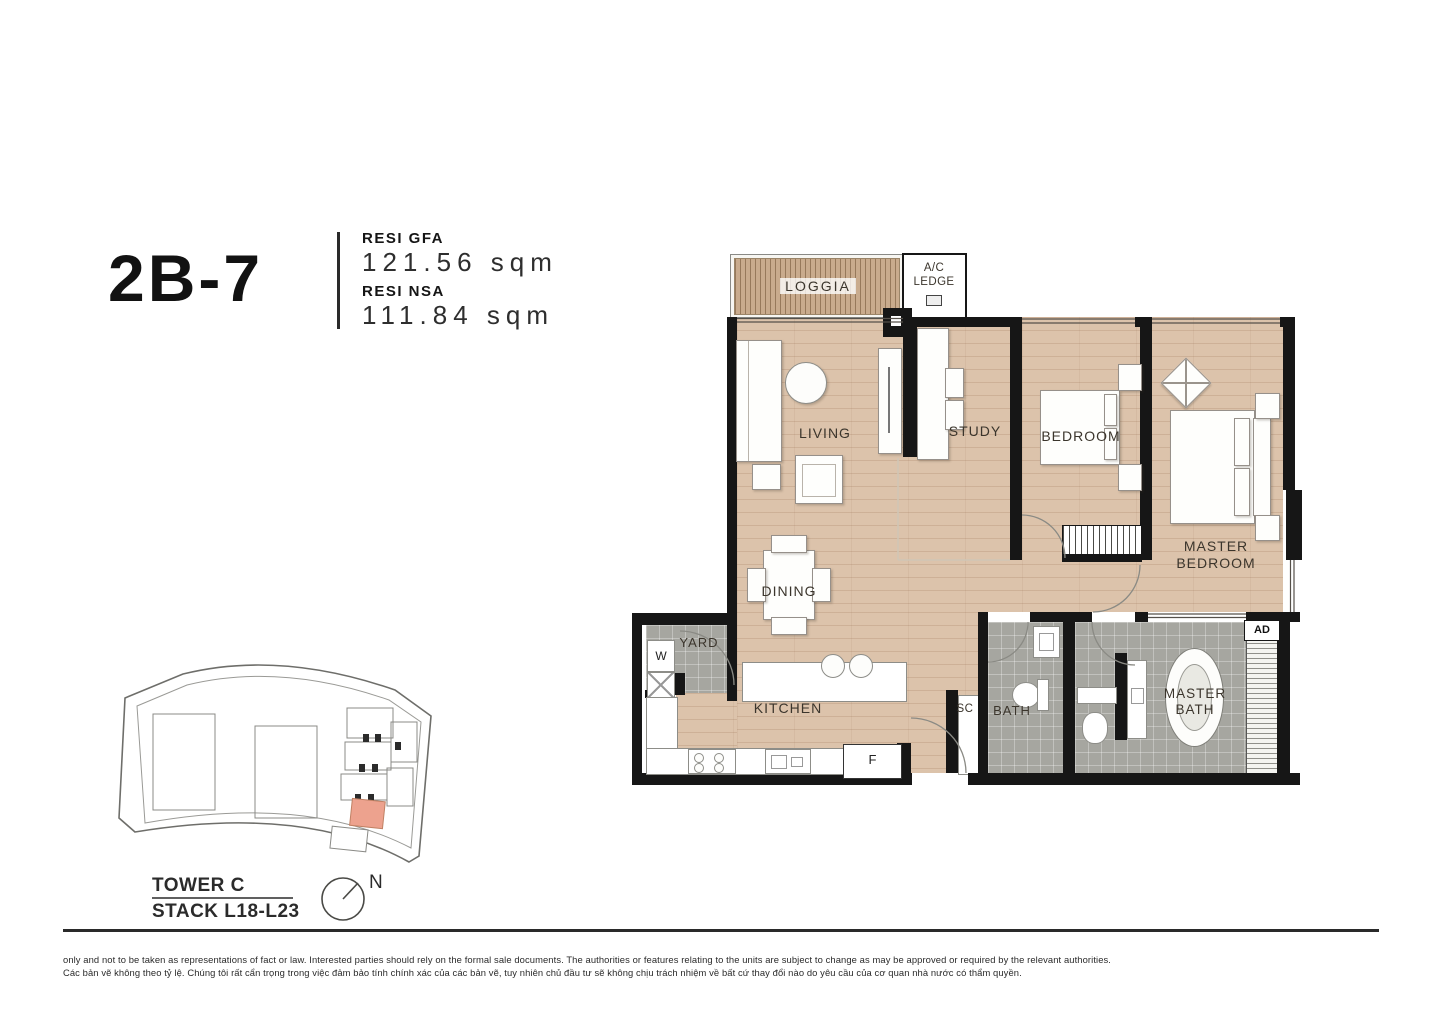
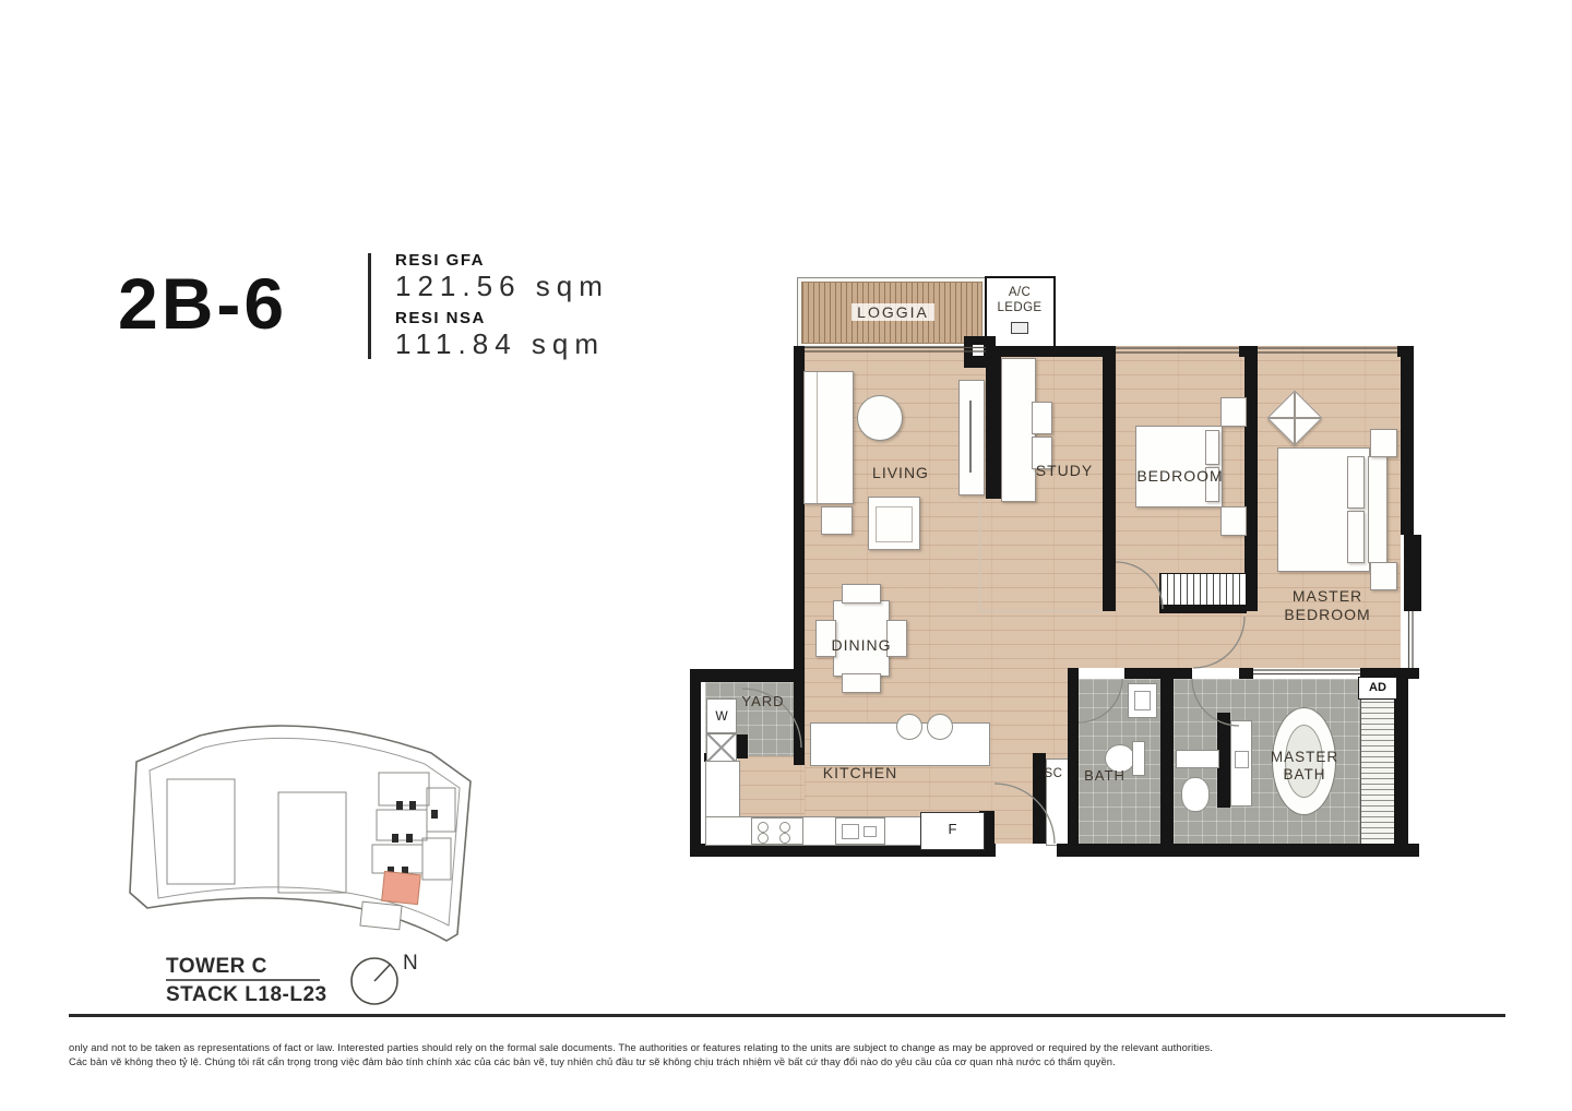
- 2B-7
+ 2B-6
  RESI GFA
  121.56 sqm
  RESI NSA
  111.84 sqm
  LOGGIA
  A/C LEDGE
  LIVING
  STUDY
  BEDROOM
  MASTER BEDROOM
  DINING
  W
  YARD
  F
  KITCHEN
  BATH
  MASTER BATH
  SC
  AD
  TOWER C
  STACK L18-L23
  N
  only and not to be taken as representations of fact or law. Interested parties should rely on the formal sale documents. The authorities or features relating to the units are subject to change as may be approved or required by the relevant authorities.
  Các bản vẽ không theo tỷ lệ. Chúng tôi rất cẩn trọng trong việc đảm bảo tính chính xác của các bản vẽ, tuy nhiên chủ đầu tư sẽ không chịu trách nhiệm về bất cứ thay đổi nào do yêu cầu của cơ quan nhà nước có thẩm quyền.
